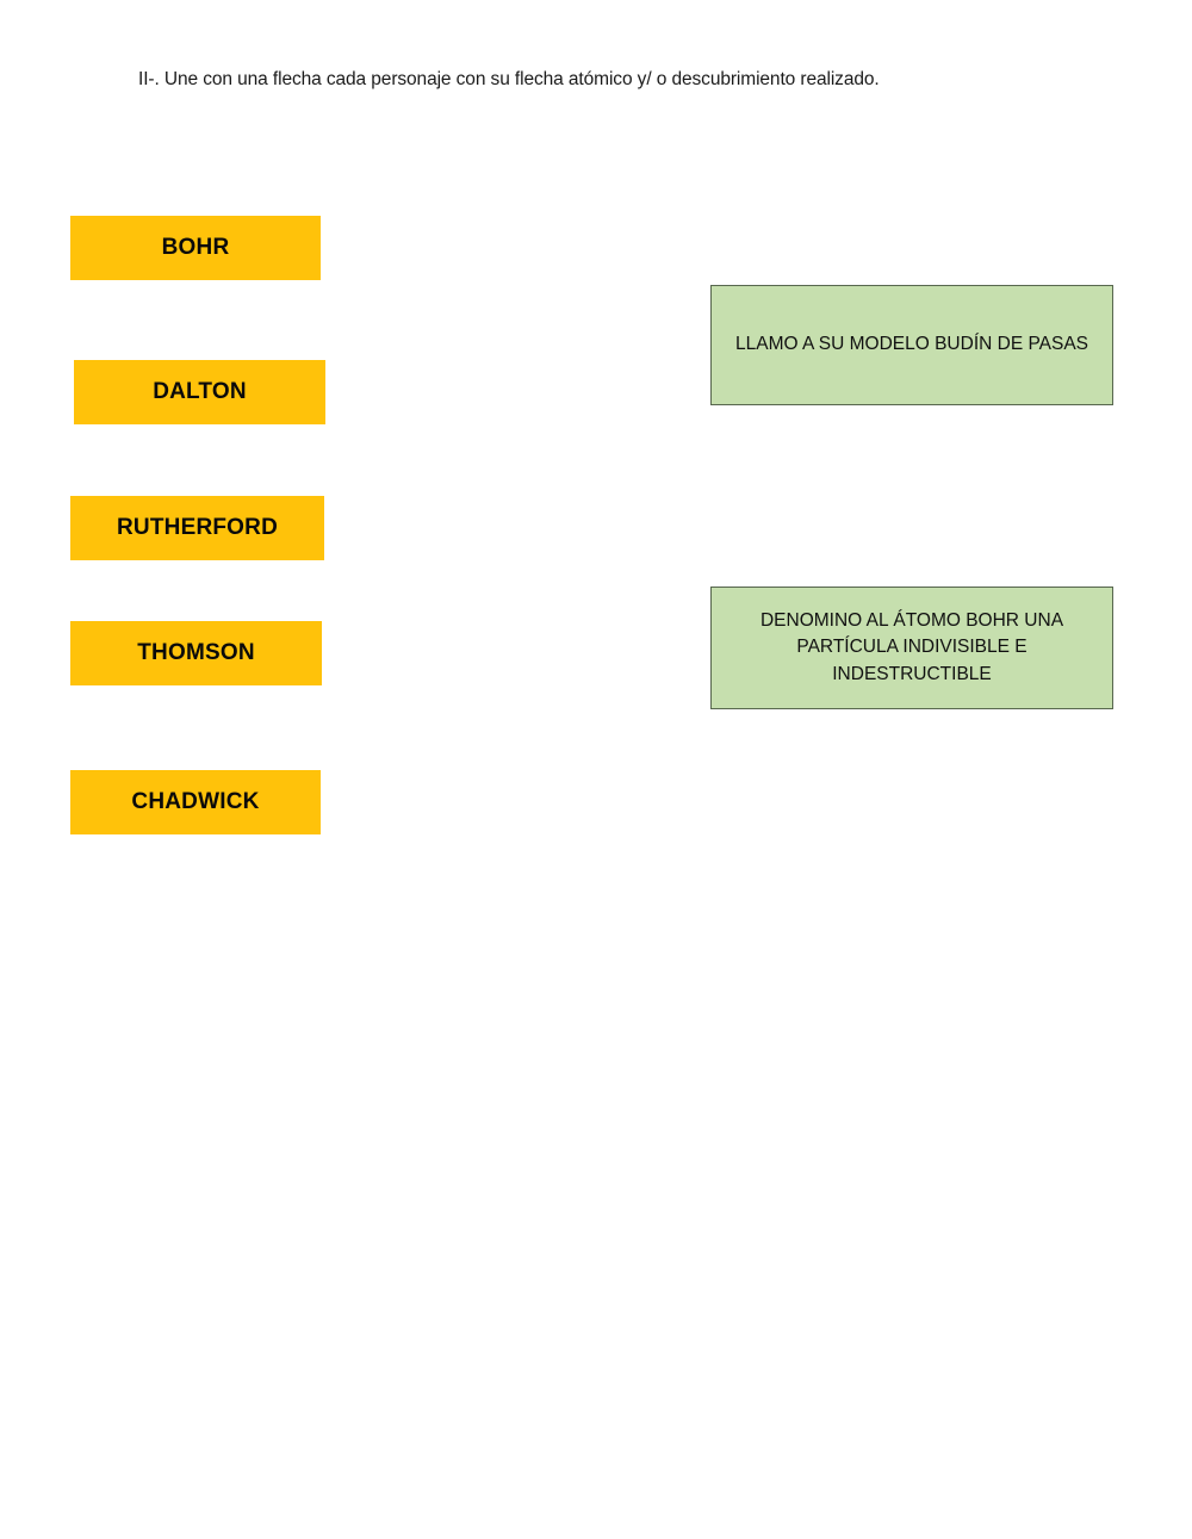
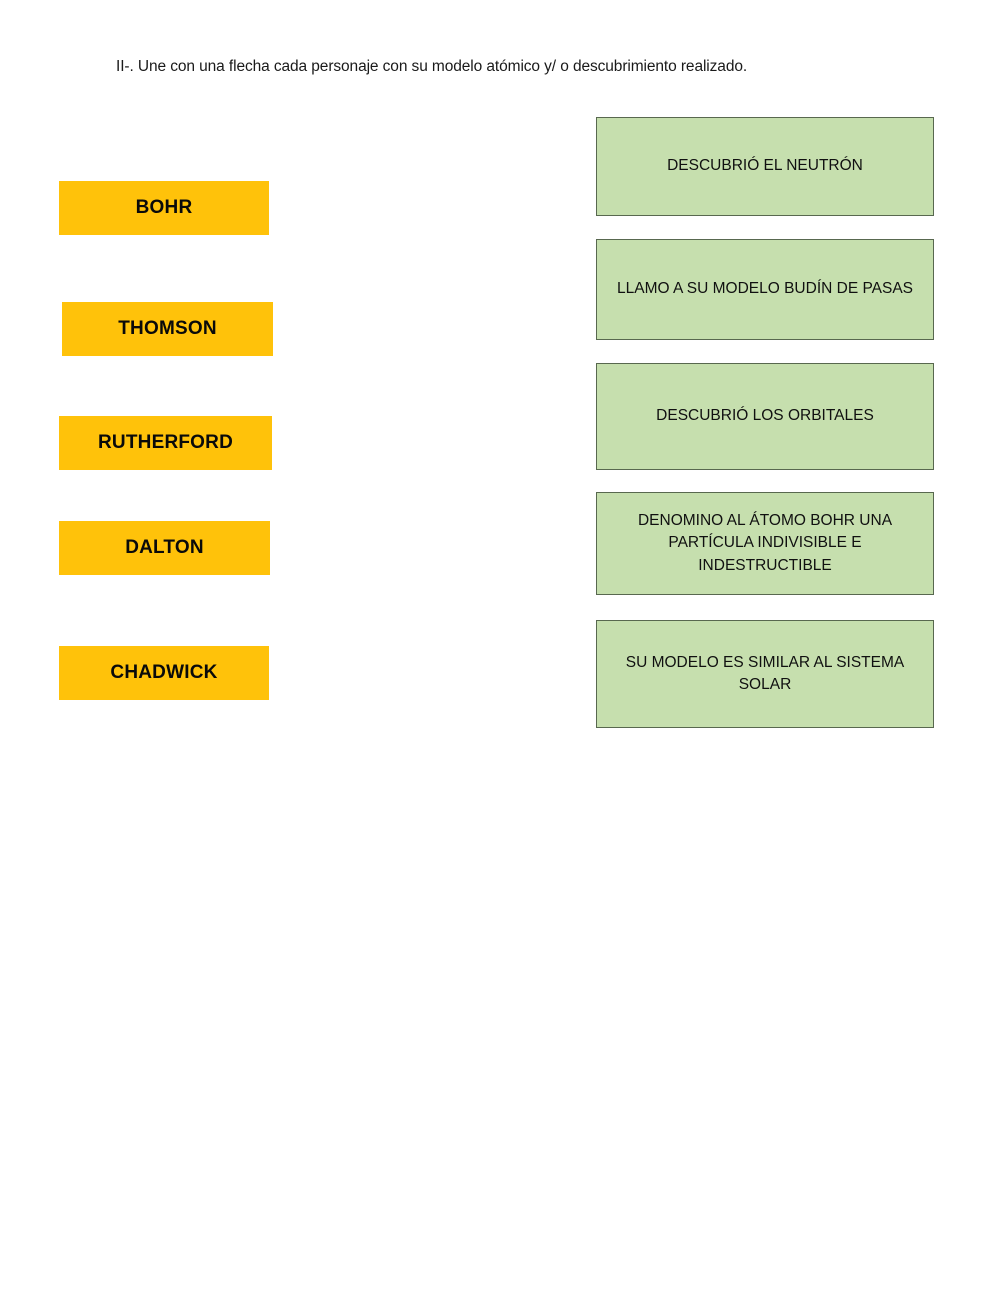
- II-. Une con una flecha cada personaje con su flecha atómico y/ o descubrimiento realizado.
+ II-. Une con una flecha cada personaje con su modelo atómico y/ o descubrimiento realizado.
  BOHR
- DALTON
+ THOMSON
  RUTHERFORD
- THOMSON
+ DALTON
  CHADWICK
+ DESCUBRIÓ EL NEUTRÓN
  LLAMO A SU MODELO BUDÍN DE PASAS
+ DESCUBRIÓ LOS ORBITALES
  DENOMINO AL ÁTOMO BOHR UNA PARTÍCULA INDIVISIBLE E INDESTRUCTIBLE
+ SU MODELO ES SIMILAR AL SISTEMA SOLAR
